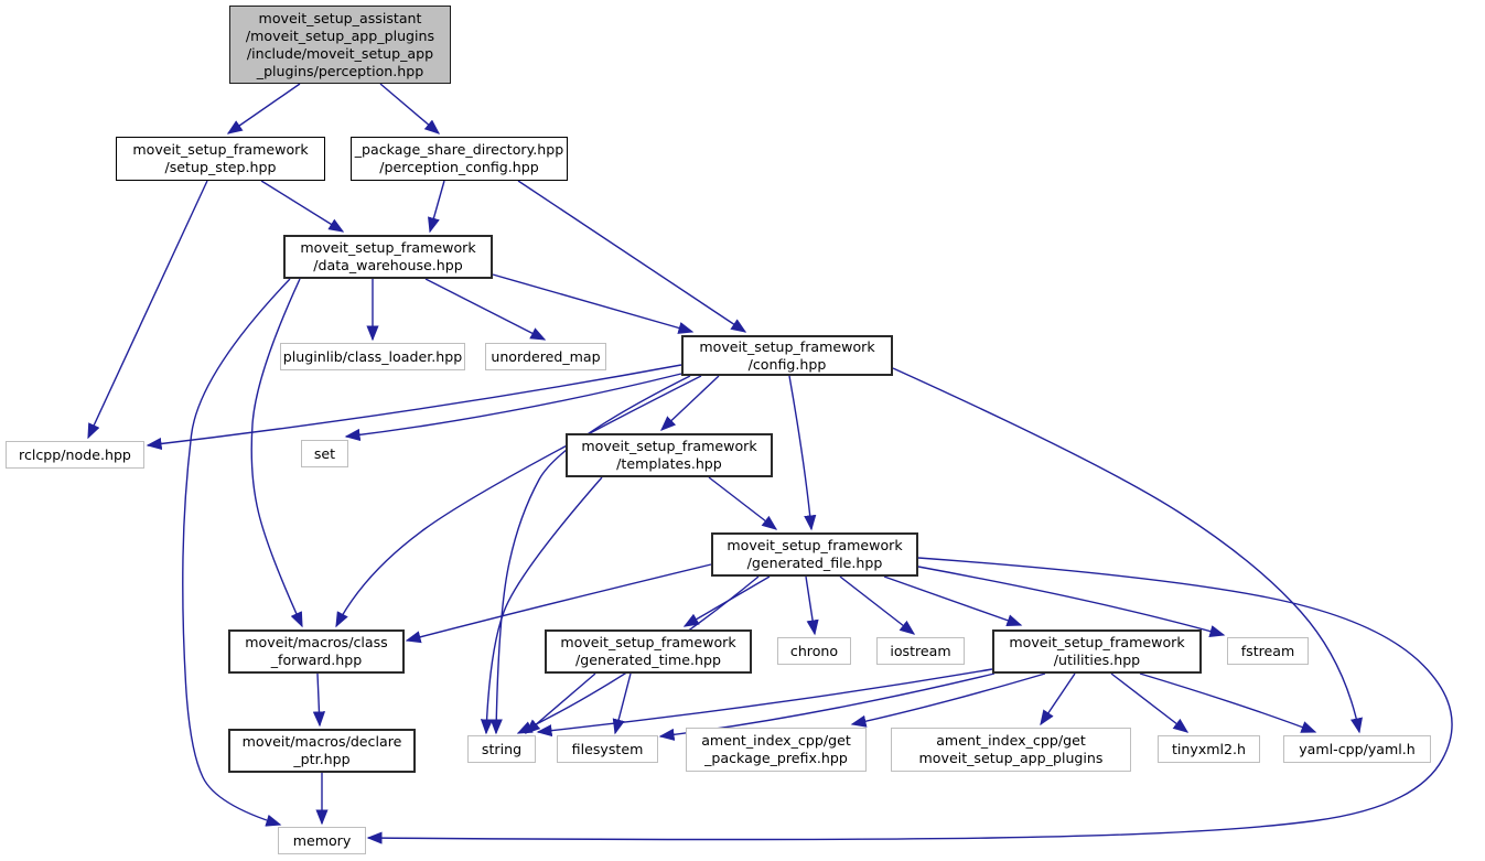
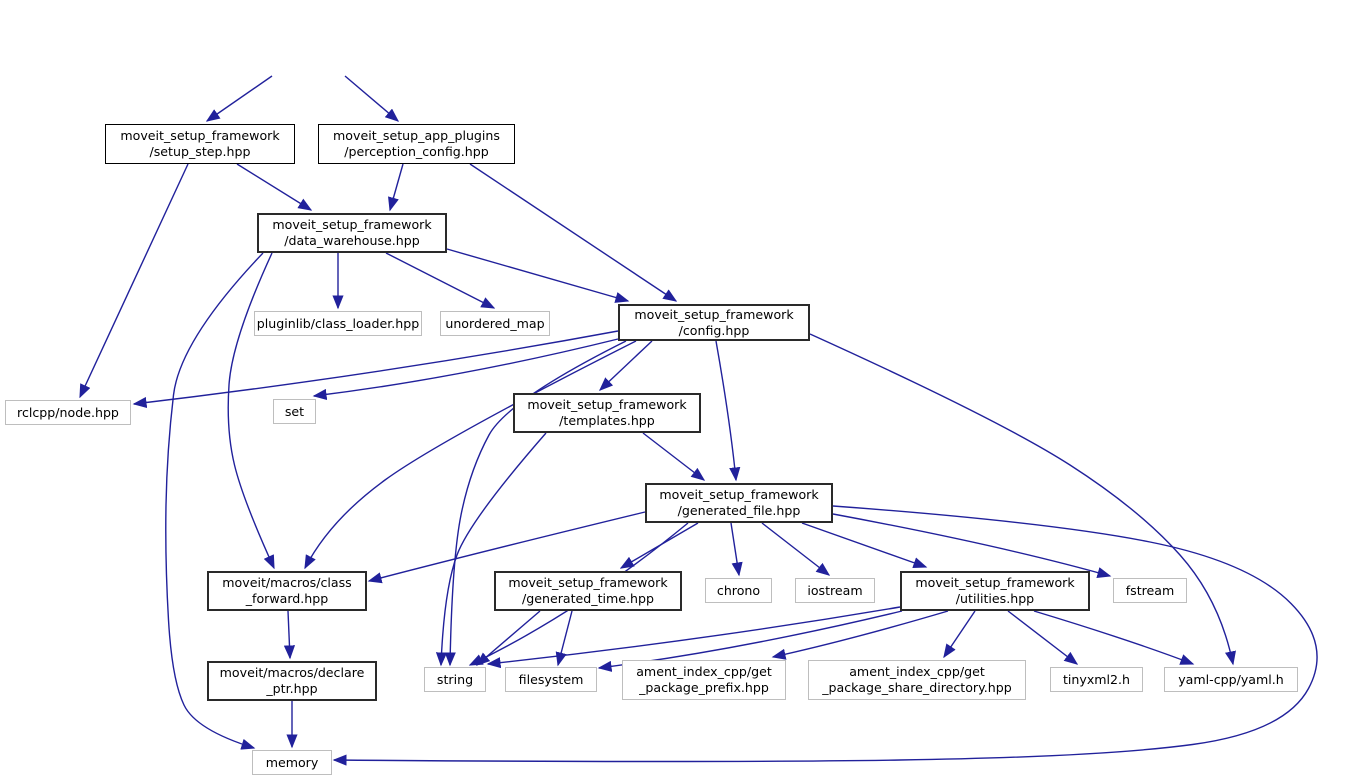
- moveit_setup_assistant
- /moveit_setup_app_plugins
- /include/moveit_setup_app
- _plugins/perception.hpp
  moveit_setup_framework
  /setup_step.hpp
- _package_share_directory.hpp
+ moveit_setup_app_plugins
  /perception_config.hpp
  moveit_setup_framework
  /data_warehouse.hpp
  pluginlib/class_loader.hpp
  unordered_map
  moveit_setup_framework
  /config.hpp
  rclcpp/node.hpp
  set
  moveit_setup_framework
  /templates.hpp
  moveit_setup_framework
  /generated_file.hpp
  moveit/macros/class
  _forward.hpp
  moveit_setup_framework
  /generated_time.hpp
  chrono
  iostream
  moveit_setup_framework
  /utilities.hpp
  fstream
  moveit/macros/declare
  _ptr.hpp
  string
  filesystem
  ament_index_cpp/get
  _package_prefix.hpp
  ament_index_cpp/get
- moveit_setup_app_plugins
+ _package_share_directory.hpp
  tinyxml2.h
  yaml-cpp/yaml.h
  memory
